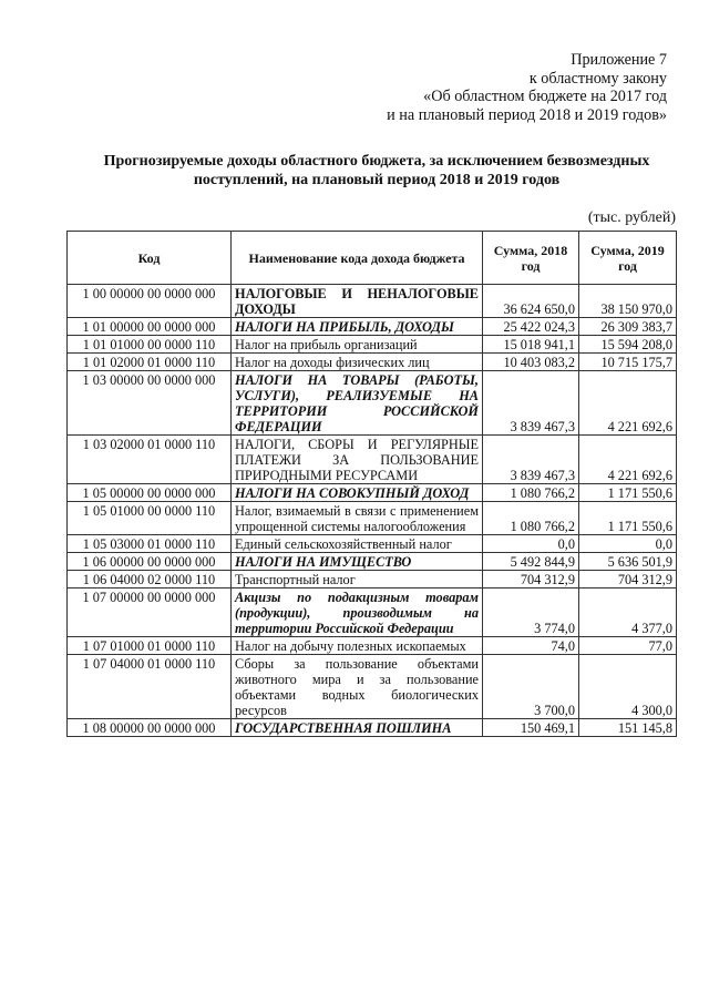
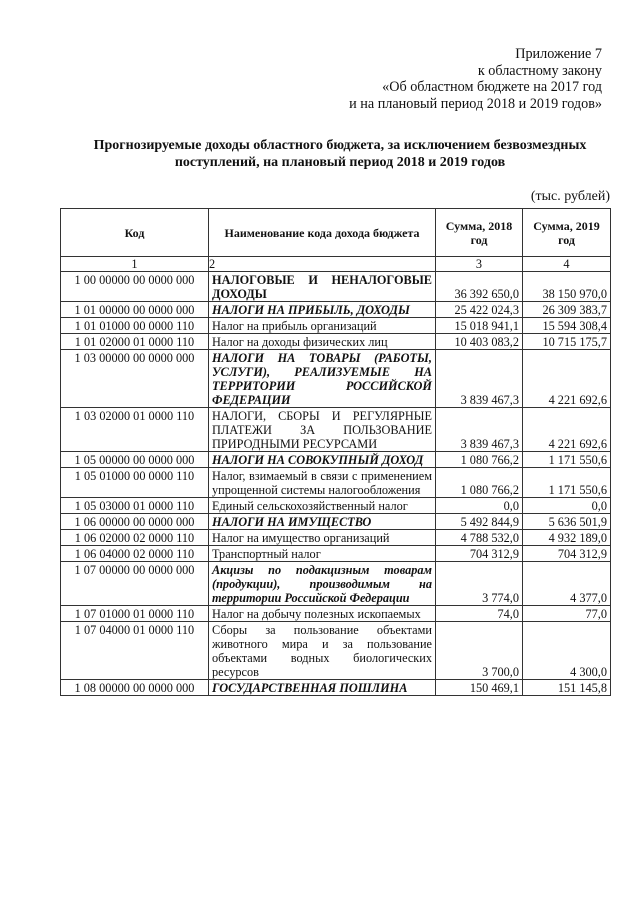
  Приложение 7
  к областному закону
  «Об областном бюджете на 2017 год
  и на плановый период 2018 и 2019 годов»
  Прогнозируемые доходы областного бюджета, за исключением безвозмездных
  поступлений, на плановый период 2018 и 2019 годов
  (тыс. рублей)
  Код	Наименование кода дохода бюджета	Сумма, 2018 год	Сумма, 2019 год
+ 1	2	3	4
- 1 00 00000 00 0000 000	НАЛОГОВЫЕ И НЕНАЛОГОВЫЕ ДОХОДЫ	36 624 650,0	38 150 970,0
+ 1 00 00000 00 0000 000	НАЛОГОВЫЕ И НЕНАЛОГОВЫЕ ДОХОДЫ	36 392 650,0	38 150 970,0
  1 01 00000 00 0000 000	НАЛОГИ НА ПРИБЫЛЬ, ДОХОДЫ	25 422 024,3	26 309 383,7
- 1 01 01000 00 0000 110	Налог на прибыль организаций	15 018 941,1	15 594 208,0
+ 1 01 01000 00 0000 110	Налог на прибыль организаций	15 018 941,1	15 594 308,4
  1 01 02000 01 0000 110	Налог на доходы физических лиц	10 403 083,2	10 715 175,7
  1 03 00000 00 0000 000	НАЛОГИ НА ТОВАРЫ (РАБОТЫ, УСЛУГИ), РЕАЛИЗУЕМЫЕ НА ТЕРРИТОРИИ РОССИЙСКОЙ ФЕДЕРАЦИИ	3 839 467,3	4 221 692,6
  1 03 02000 01 0000 110	НАЛОГИ, СБОРЫ И РЕГУЛЯРНЫЕ ПЛАТЕЖИ ЗА ПОЛЬЗОВАНИЕ ПРИРОДНЫМИ РЕСУРСАМИ	3 839 467,3	4 221 692,6
  1 05 00000 00 0000 000	НАЛОГИ НА СОВОКУПНЫЙ ДОХОД	1 080 766,2	1 171 550,6
  1 05 01000 00 0000 110	Налог, взимаемый в связи с применением упрощенной системы налогообложения	1 080 766,2	1 171 550,6
  1 05 03000 01 0000 110	Единый сельскохозяйственный налог	0,0	0,0
  1 06 00000 00 0000 000	НАЛОГИ НА ИМУЩЕСТВО	5 492 844,9	5 636 501,9
+ 1 06 02000 02 0000 110	Налог на имущество организаций	4 788 532,0	4 932 189,0
  1 06 04000 02 0000 110	Транспортный налог	704 312,9	704 312,9
  1 07 00000 00 0000 000	Акцизы по подакцизным товарам (продукции), производимым на территории Российской Федерации	3 774,0	4 377,0
  1 07 01000 01 0000 110	Налог на добычу полезных ископаемых	74,0	77,0
  1 07 04000 01 0000 110	Сборы за пользование объектами животного мира и за пользование объектами водных биологических ресурсов	3 700,0	4 300,0
  1 08 00000 00 0000 000	ГОСУДАРСТВЕННАЯ ПОШЛИНА	150 469,1	151 145,8
